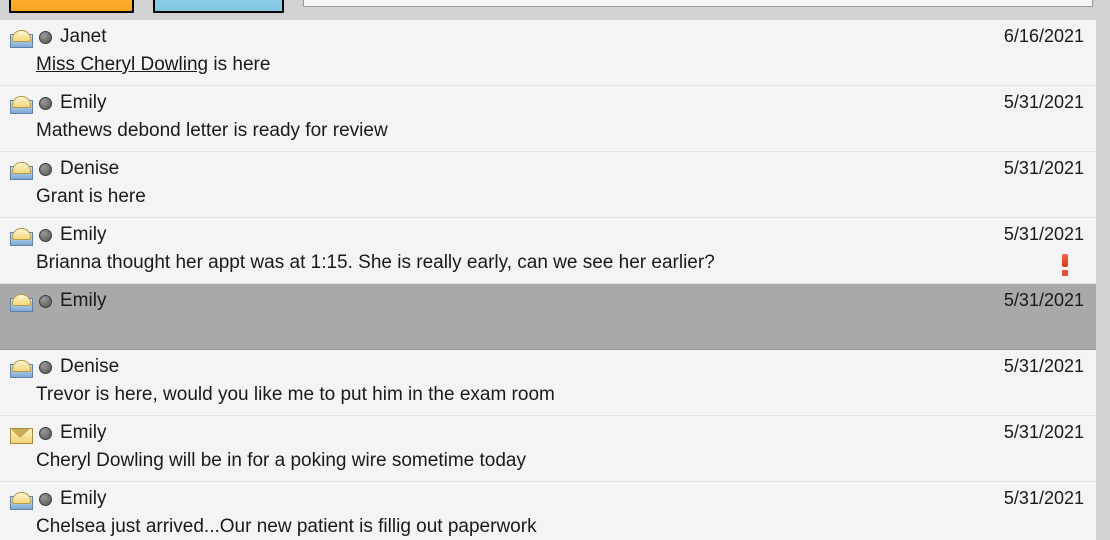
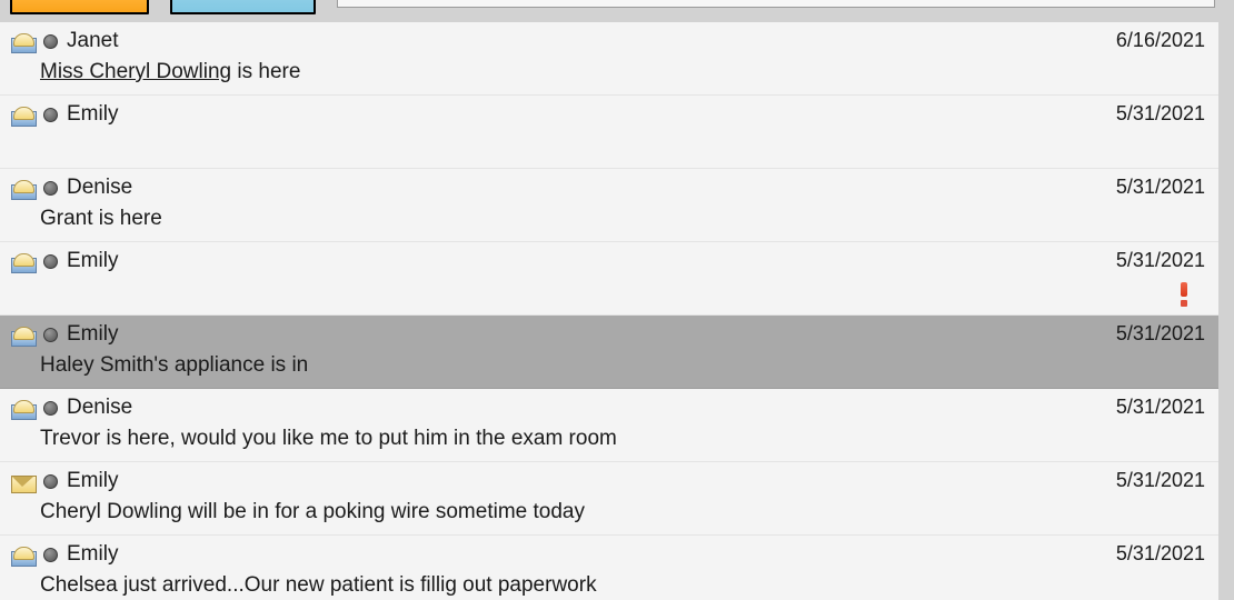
  Janet
  6/16/2021
  Miss Cheryl Dowling is here
  Emily
  5/31/2021
- Mathews debond letter is ready for review
  Denise
  5/31/2021
  Grant is here
  Emily
  5/31/2021
- Brianna thought her appt was at 1:15. She is really early, can we see her earlier?
  Emily
  5/31/2021
+ Haley Smith's appliance is in
  Denise
  5/31/2021
  Trevor is here, would you like me to put him in the exam room
  Emily
  5/31/2021
  Cheryl Dowling will be in for a poking wire sometime today
  Emily
  5/31/2021
  Chelsea just arrived...Our new patient is fillig out paperwork
